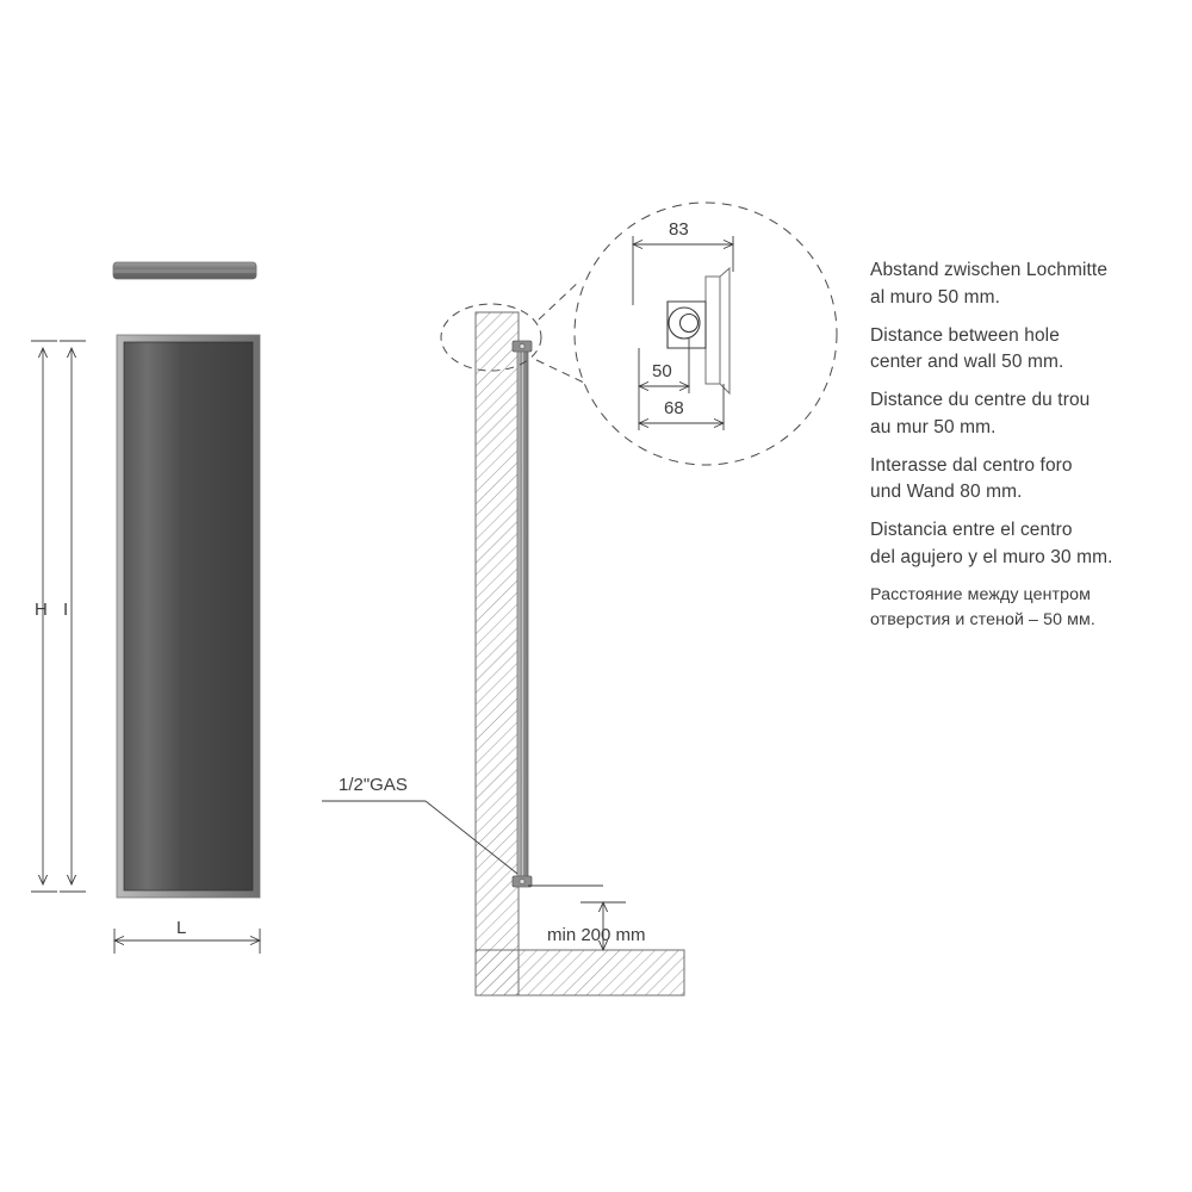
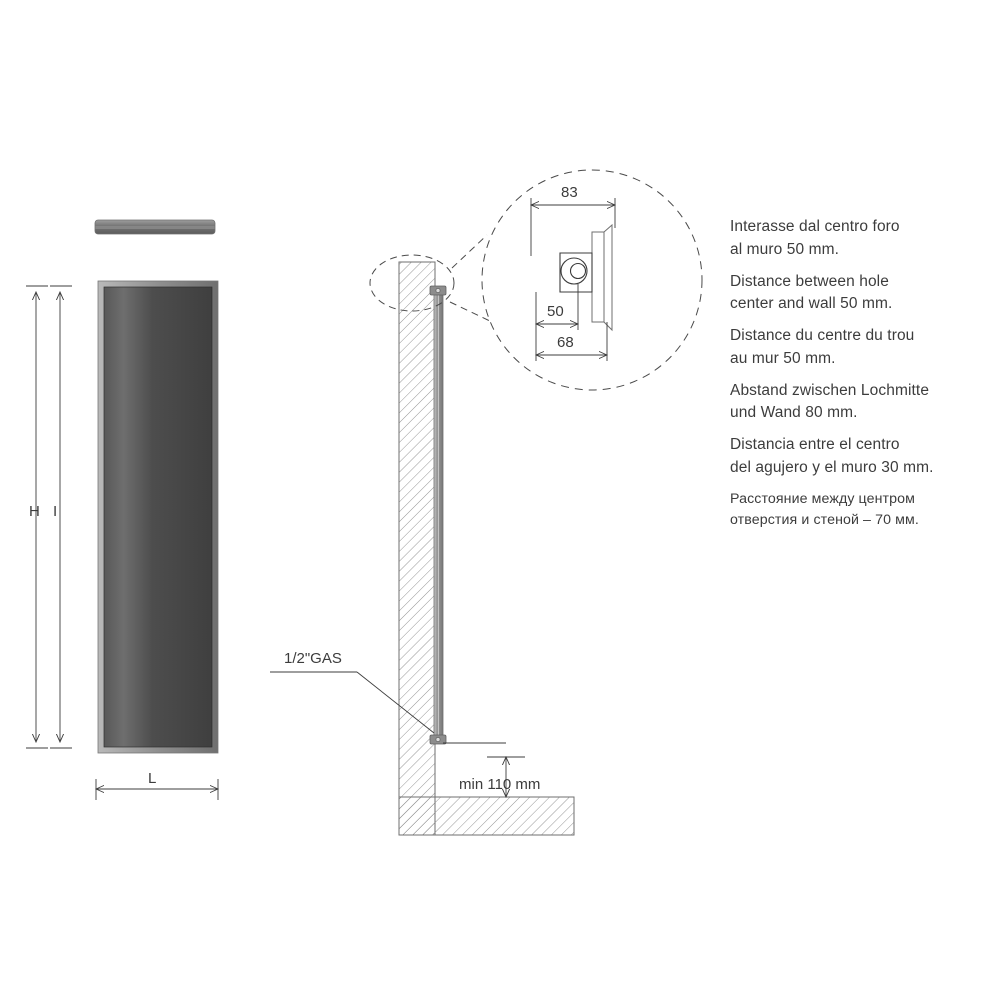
  H
  I
  L
  1/2"GAS
- min 200 mm
+ min 110 mm
  83
  50
  68
- Abstand zwischen Lochmitte
+ Interasse dal centro foro
  al muro 50 mm.
  Distance between hole
  center and wall 50 mm.
  Distance du centre du trou
  au mur 50 mm.
- Interasse dal centro foro
+ Abstand zwischen Lochmitte
  und Wand 80 mm.
  Distancia entre el centro
  del agujero y el muro 30 mm.
  Расстояние между центром
- отверстия и стеной – 50 мм.
+ отверстия и стеной – 70 мм.
